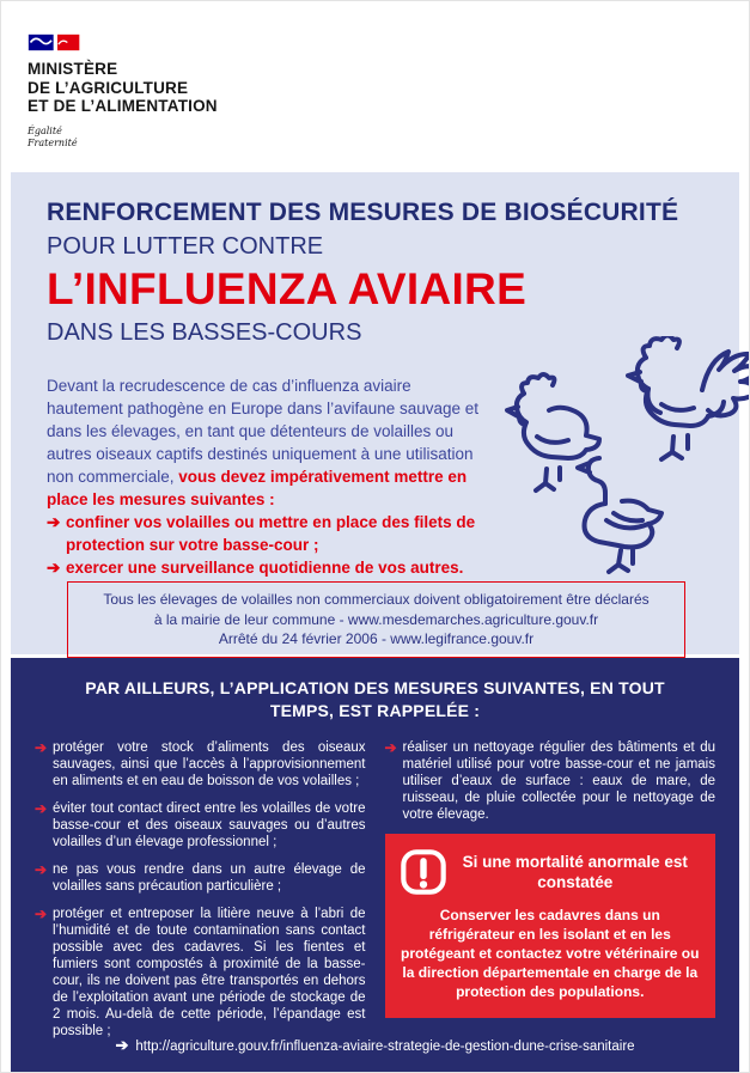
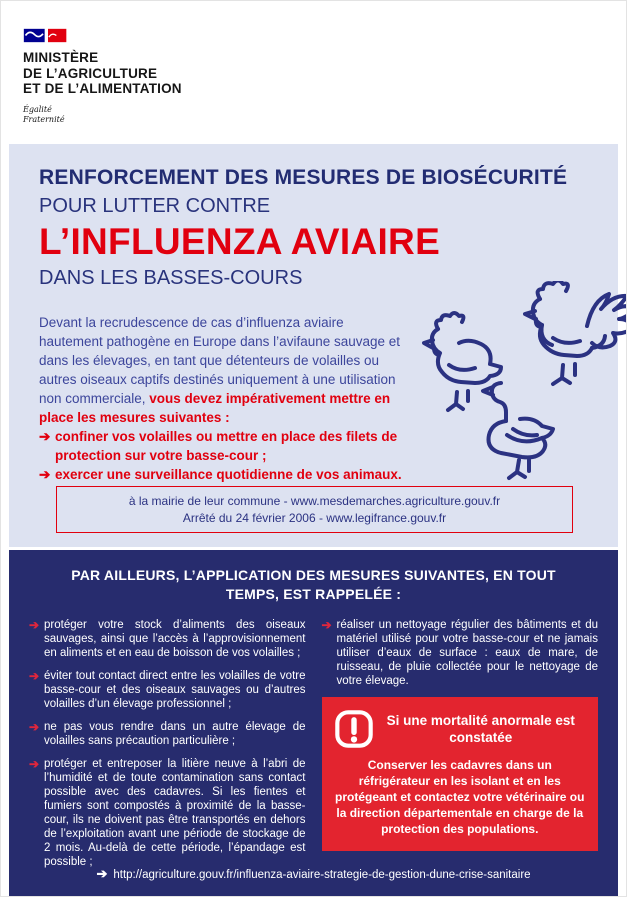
  MINISTÈRE
  DE L’AGRICULTURE
  ET DE L’ALIMENTATION
  Égalité
  Fraternité
  RENFORCEMENT DES MESURES DE BIOSÉCURITÉ
  POUR LUTTER CONTRE
  L’INFLUENZA AVIAIRE
  DANS LES BASSES-COURS
  Devant la recrudescence de cas d’influenza aviaire hautement pathogène en Europe dans l’avifaune sauvage et dans les élevages, en tant que détenteurs de volailles ou autres oiseaux captifs destinés uniquement à une utilisation non commerciale, vous devez impérativement mettre en place les mesures suivantes :
  ➔
  confiner vos volailles ou mettre en place des filets de protection sur votre basse-cour ;
  ➔
- exercer une surveillance quotidienne de vos autres.
+ exercer une surveillance quotidienne de vos animaux.
- Tous les élevages de volailles non commerciaux doivent obligatoirement être déclarés
  à la mairie de leur commune - www.mesdemarches.agriculture.gouv.fr
  Arrêté du 24 février 2006 - www.legifrance.gouv.fr
  PAR AILLEURS, L’APPLICATION DES MESURES SUIVANTES, EN TOUT TEMPS, EST RAPPELÉE :
  ➔
  protéger votre stock d’aliments des oiseaux sauvages, ainsi que l’accès à l’approvisionnement en aliments et en eau de boisson de vos volailles ;
  ➔
  éviter tout contact direct entre les volailles de votre basse-cour et des oiseaux sauvages ou d’autres volailles d’un élevage professionnel ;
  ➔
  ne pas vous rendre dans un autre élevage de volailles sans précaution particulière ;
  ➔
  protéger et entreposer la litière neuve à l’abri de l’humidité et de toute contamination sans contact possible avec des cadavres. Si les fientes et fumiers sont compostés à proximité de la basse-cour, ils ne doivent pas être transportés en dehors de l’exploitation avant une période de stockage de 2 mois. Au-delà de cette période, l’épandage est possible ;
  ➔
  réaliser un nettoyage régulier des bâtiments et du matériel utilisé pour votre basse-cour et ne jamais utiliser d’eaux de surface : eaux de mare, de ruisseau, de pluie collectée pour le nettoyage de votre élevage.
  Si une mortalité anormale est constatée
  Conserver les cadavres dans un réfrigérateur en les isolant et en les protégeant et contactez votre vétérinaire ou la direction départementale en charge de la protection des populations.
  ➔ http://agriculture.gouv.fr/influenza-aviaire-strategie-de-gestion-dune-crise-sanitaire
